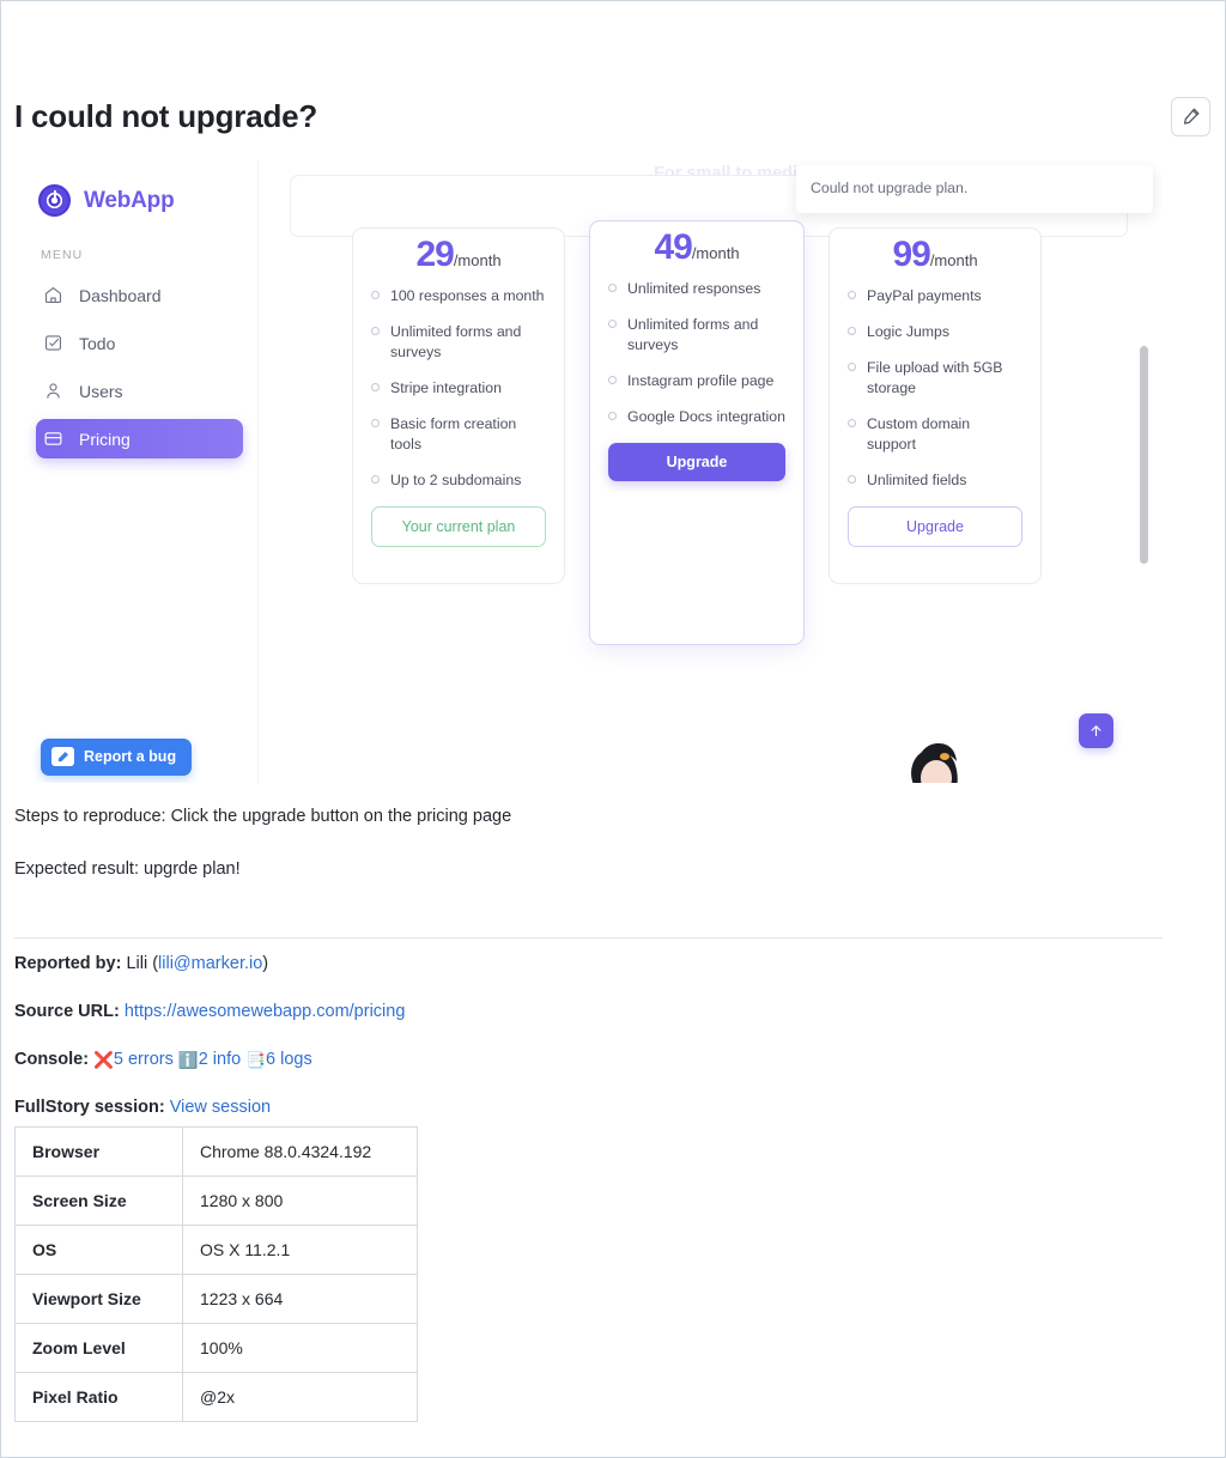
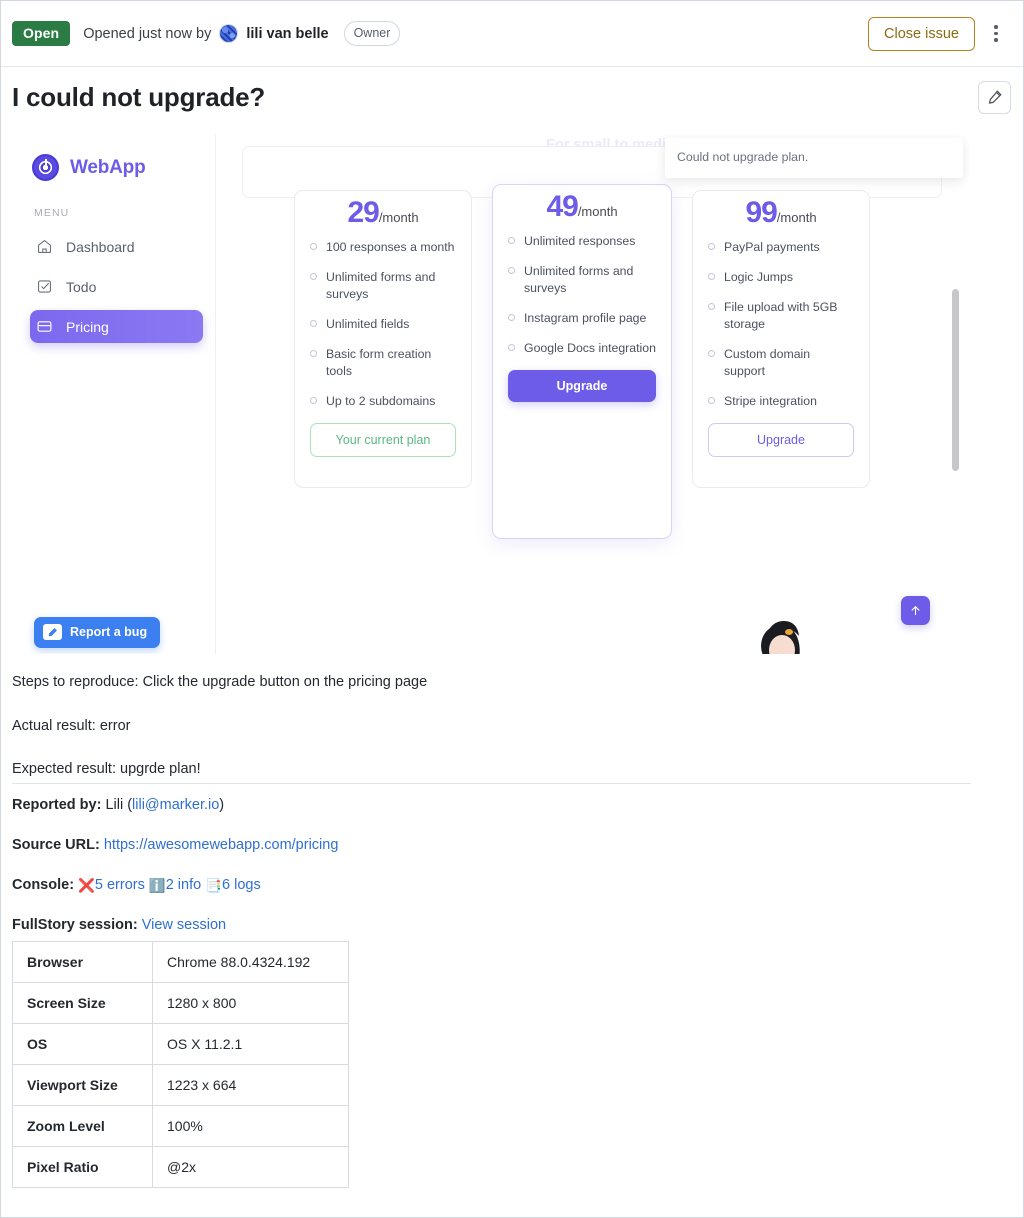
+ Open
+ Opened just now by
+ lili van belle
+ Owner
+ Close issue
  I could not upgrade?
  WebApp
  MENU
  Dashboard
  Todo
- Users
  Pricing
  Report a bug
  For small to med
  29/month
  100 responses a month
  Unlimited forms and surveys
- Stripe integration
+ Unlimited fields
  Basic form creation tools
  Up to 2 subdomains
  Your current plan
  49/month
  Unlimited responses
  Unlimited forms and surveys
  Instagram profile page
  Google Docs integration
  Upgrade
  99/month
  PayPal payments
  Logic Jumps
  File upload with 5GB storage
  Custom domain support
- Unlimited fields
+ Stripe integration
  Upgrade
  Could not upgrade plan.
  Steps to reproduce: Click the upgrade button on the pricing page
+ Actual result: error
  Expected result: upgrde plan!
  Reported by: Lili (lili@marker.io)
  Source URL: https://awesomewebapp.com/pricing
  Console: ❌5 errors ℹ️2 info 📑6 logs
  FullStory session: View session
  Browser	Chrome 88.0.4324.192
  Screen Size	1280 x 800
  OS	OS X 11.2.1
  Viewport Size	1223 x 664
  Zoom Level	100%
  Pixel Ratio	@2x
